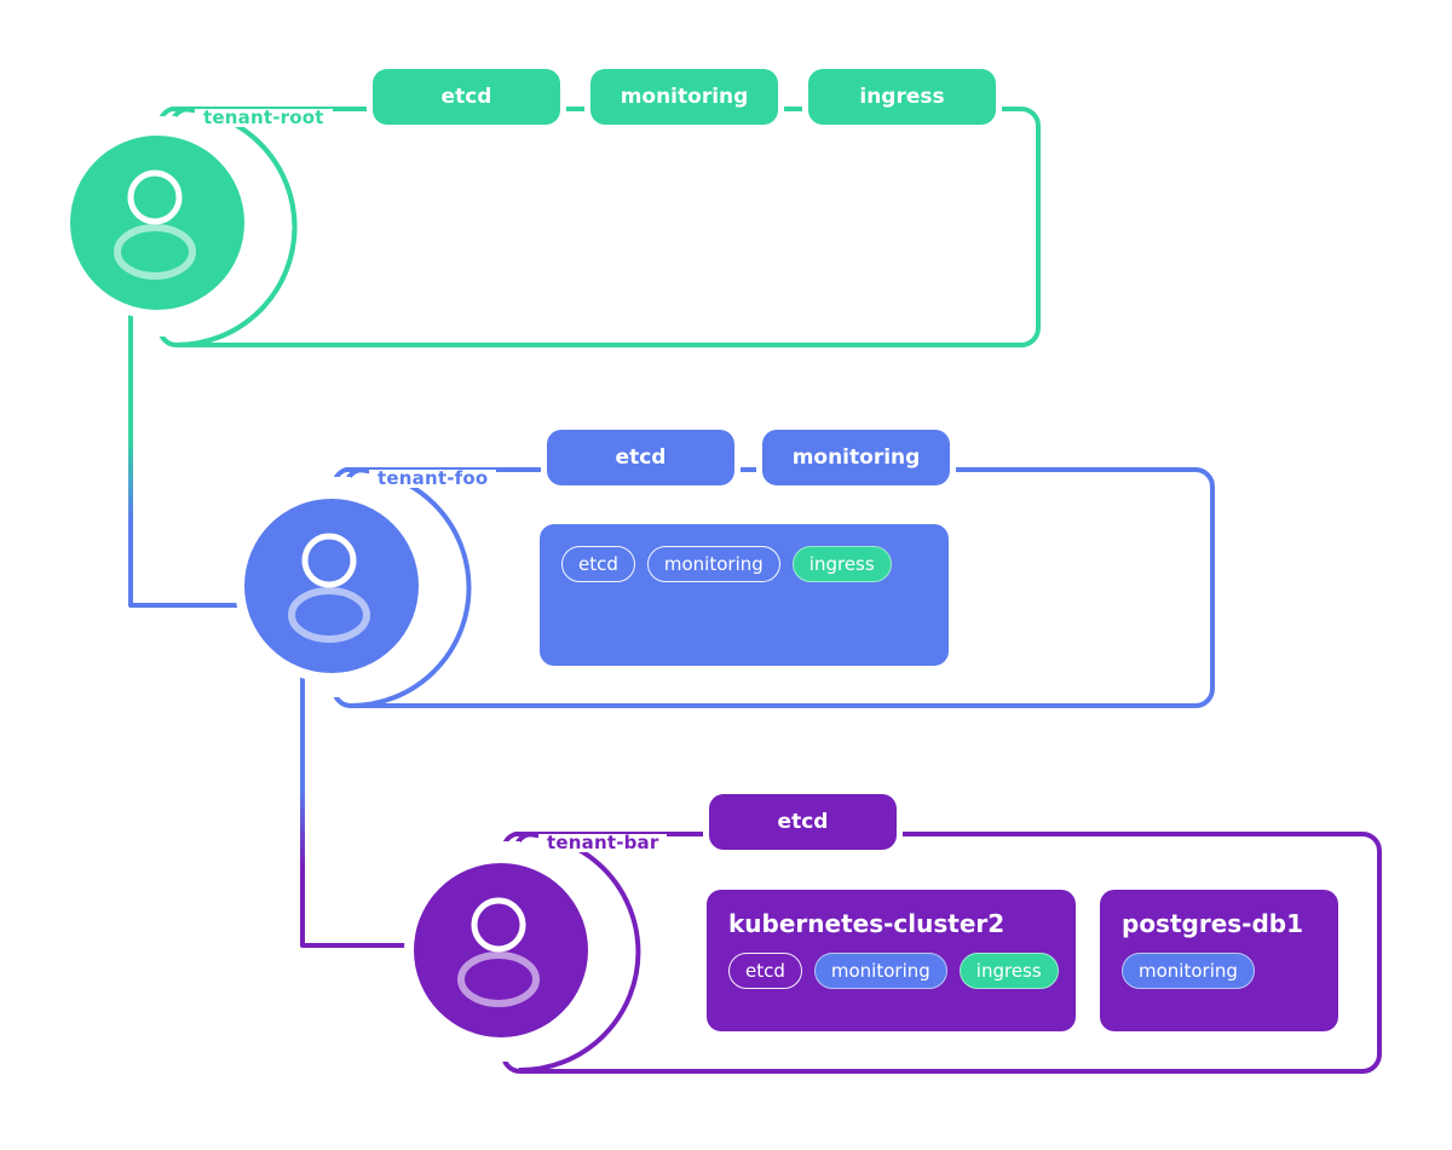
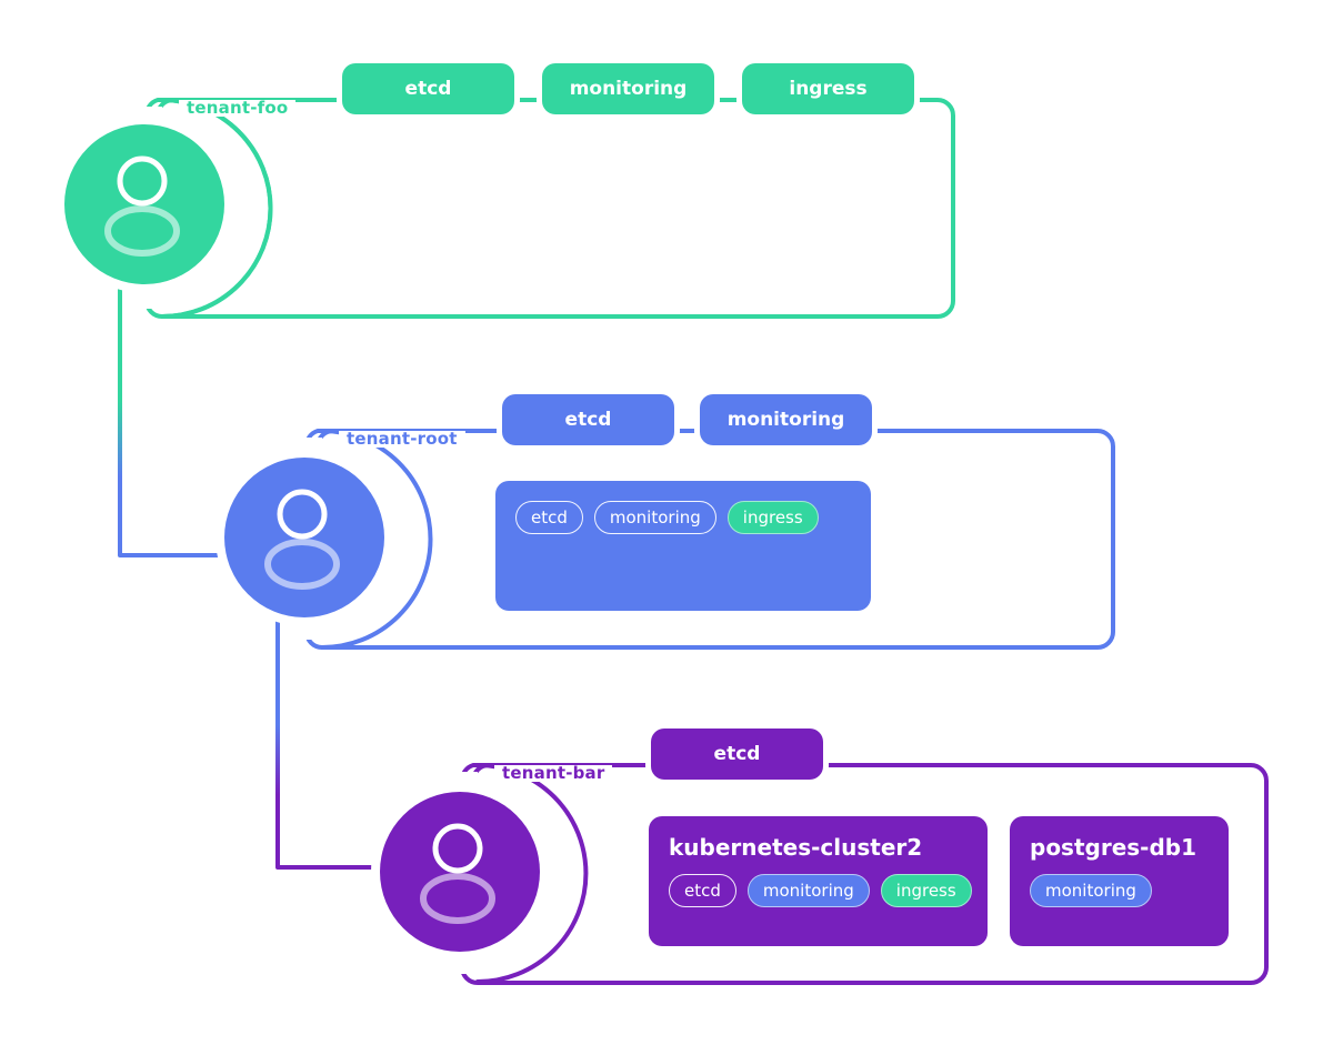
- tenant-root
+ tenant-foo
  etcd
  monitoring
  ingress
- tenant-foo
+ tenant-root
  etcd
  monitoring
  etcd
  monitoring
  ingress
  tenant-bar
  etcd
  kubernetes-cluster2
  etcd
  monitoring
  ingress
  postgres-db1
  monitoring
